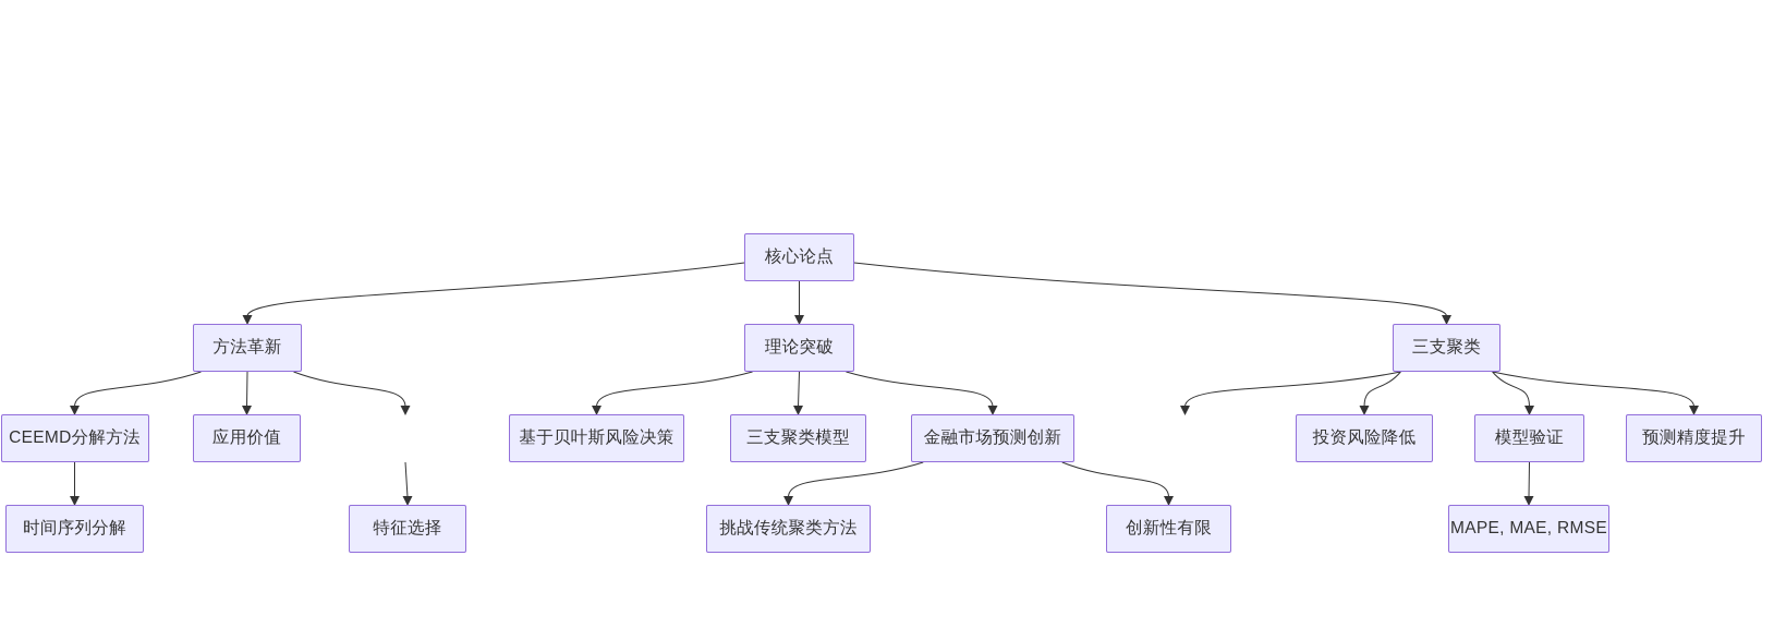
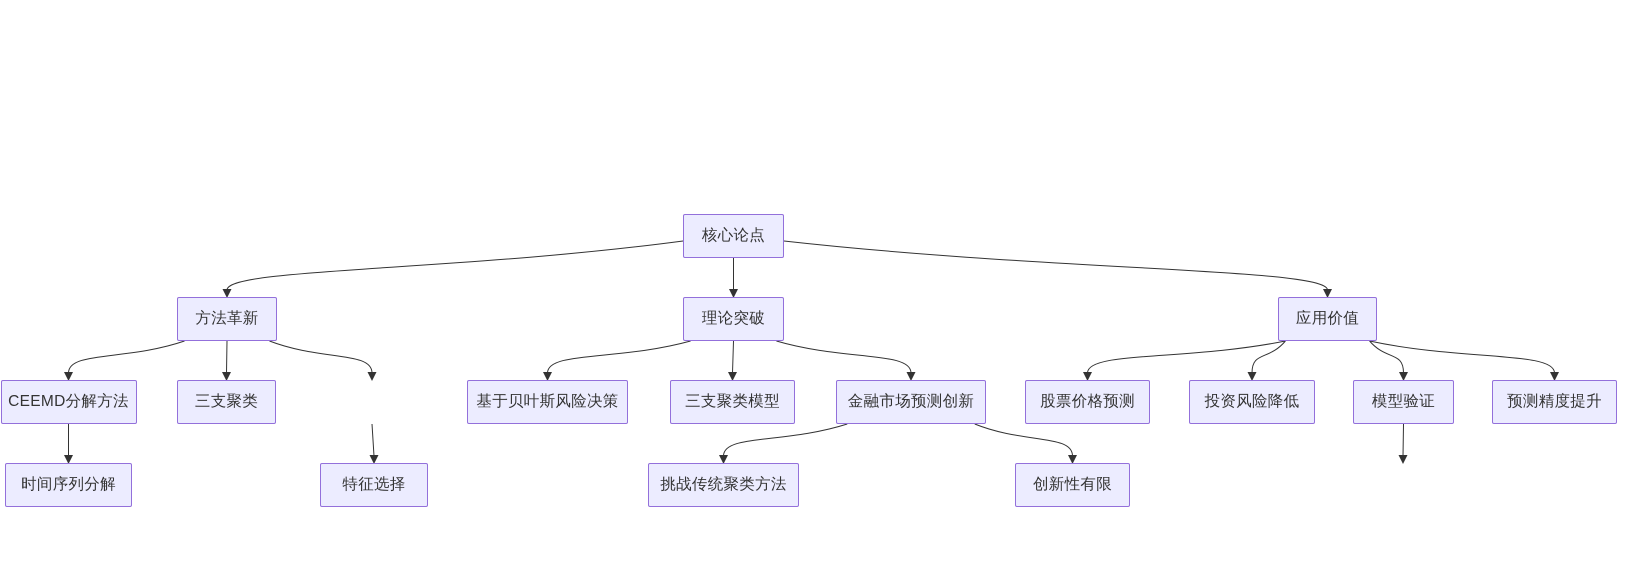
  核心论点
  方法革新
  理论突破
- 三支聚类
+ 应用价值
  CEEMD分解方法
- 应用价值
+ 三支聚类
  基于贝叶斯风险决策
  三支聚类模型
  金融市场预测创新
+ 股票价格预测
  投资风险降低
  模型验证
  预测精度提升
  时间序列分解
  特征选择
  挑战传统聚类方法
  创新性有限
- MAPE, MAE, RMSE
